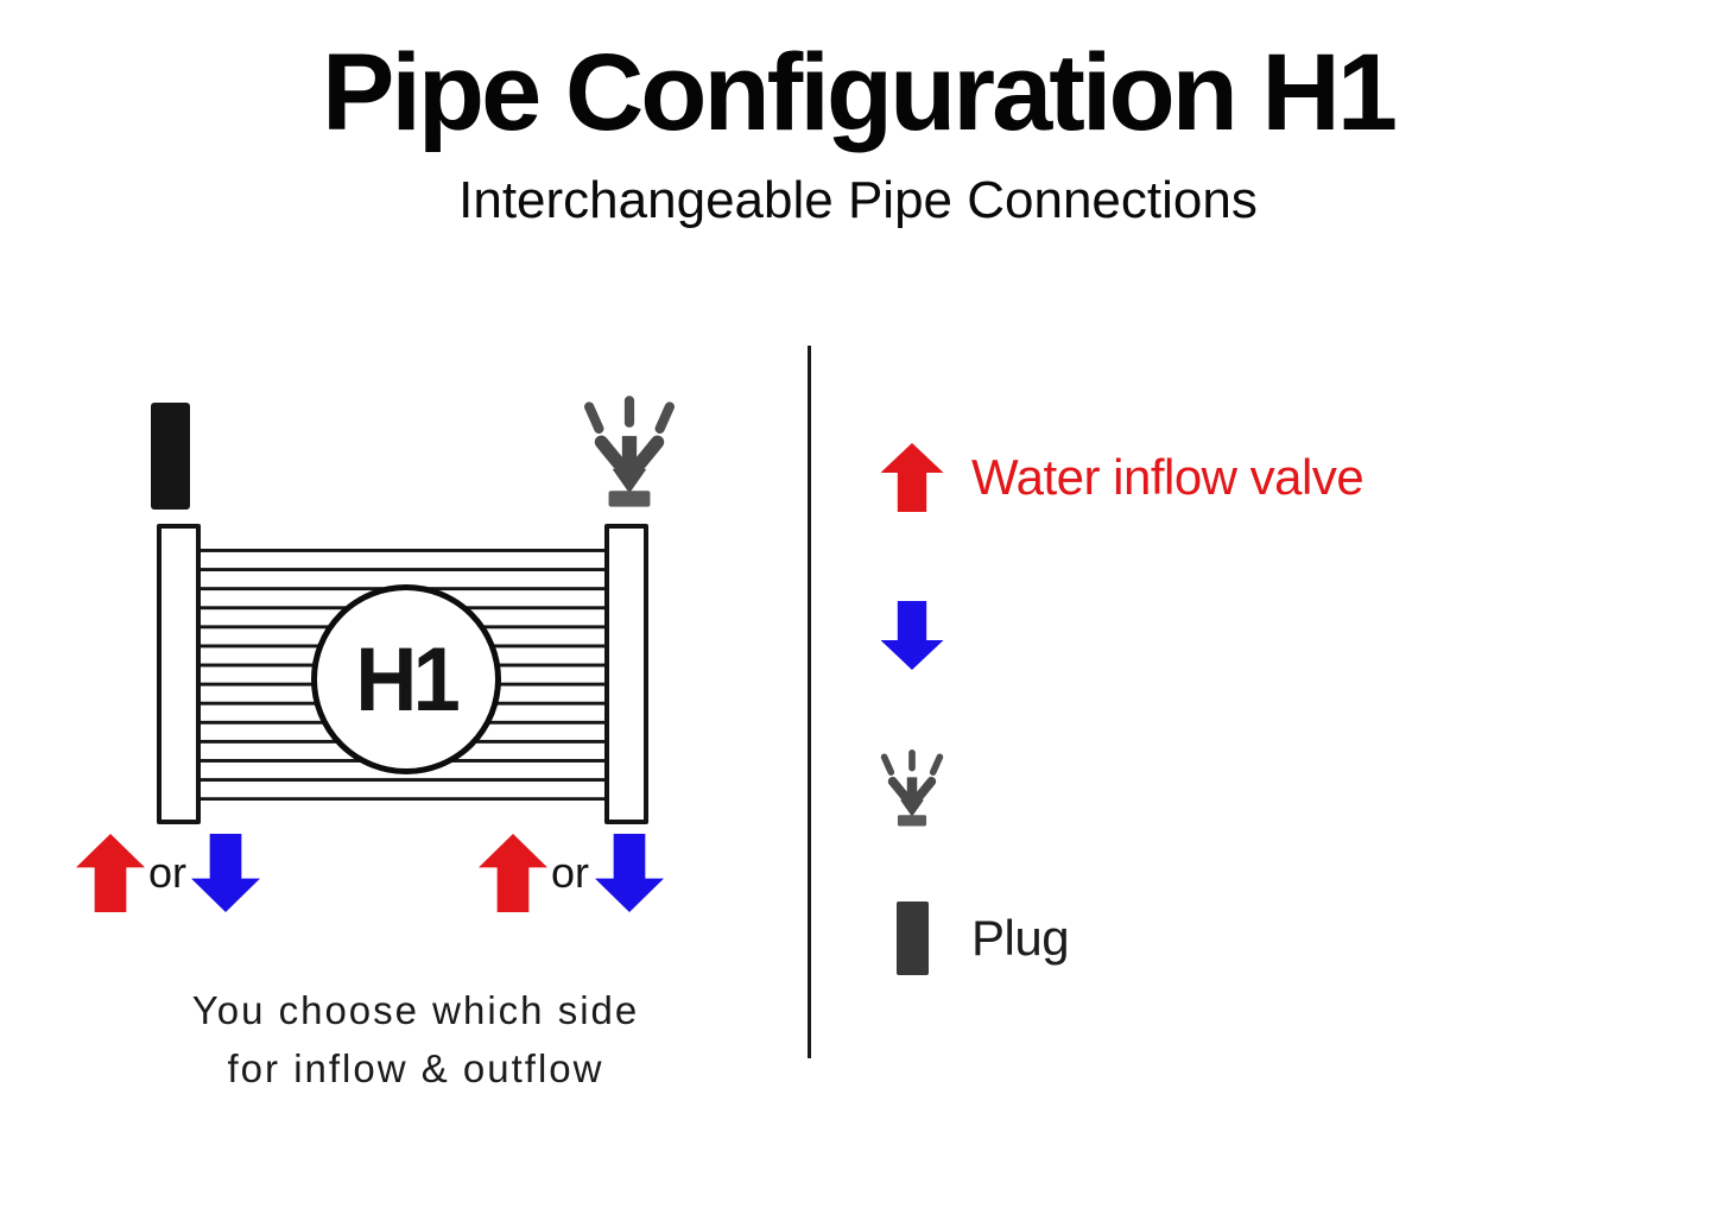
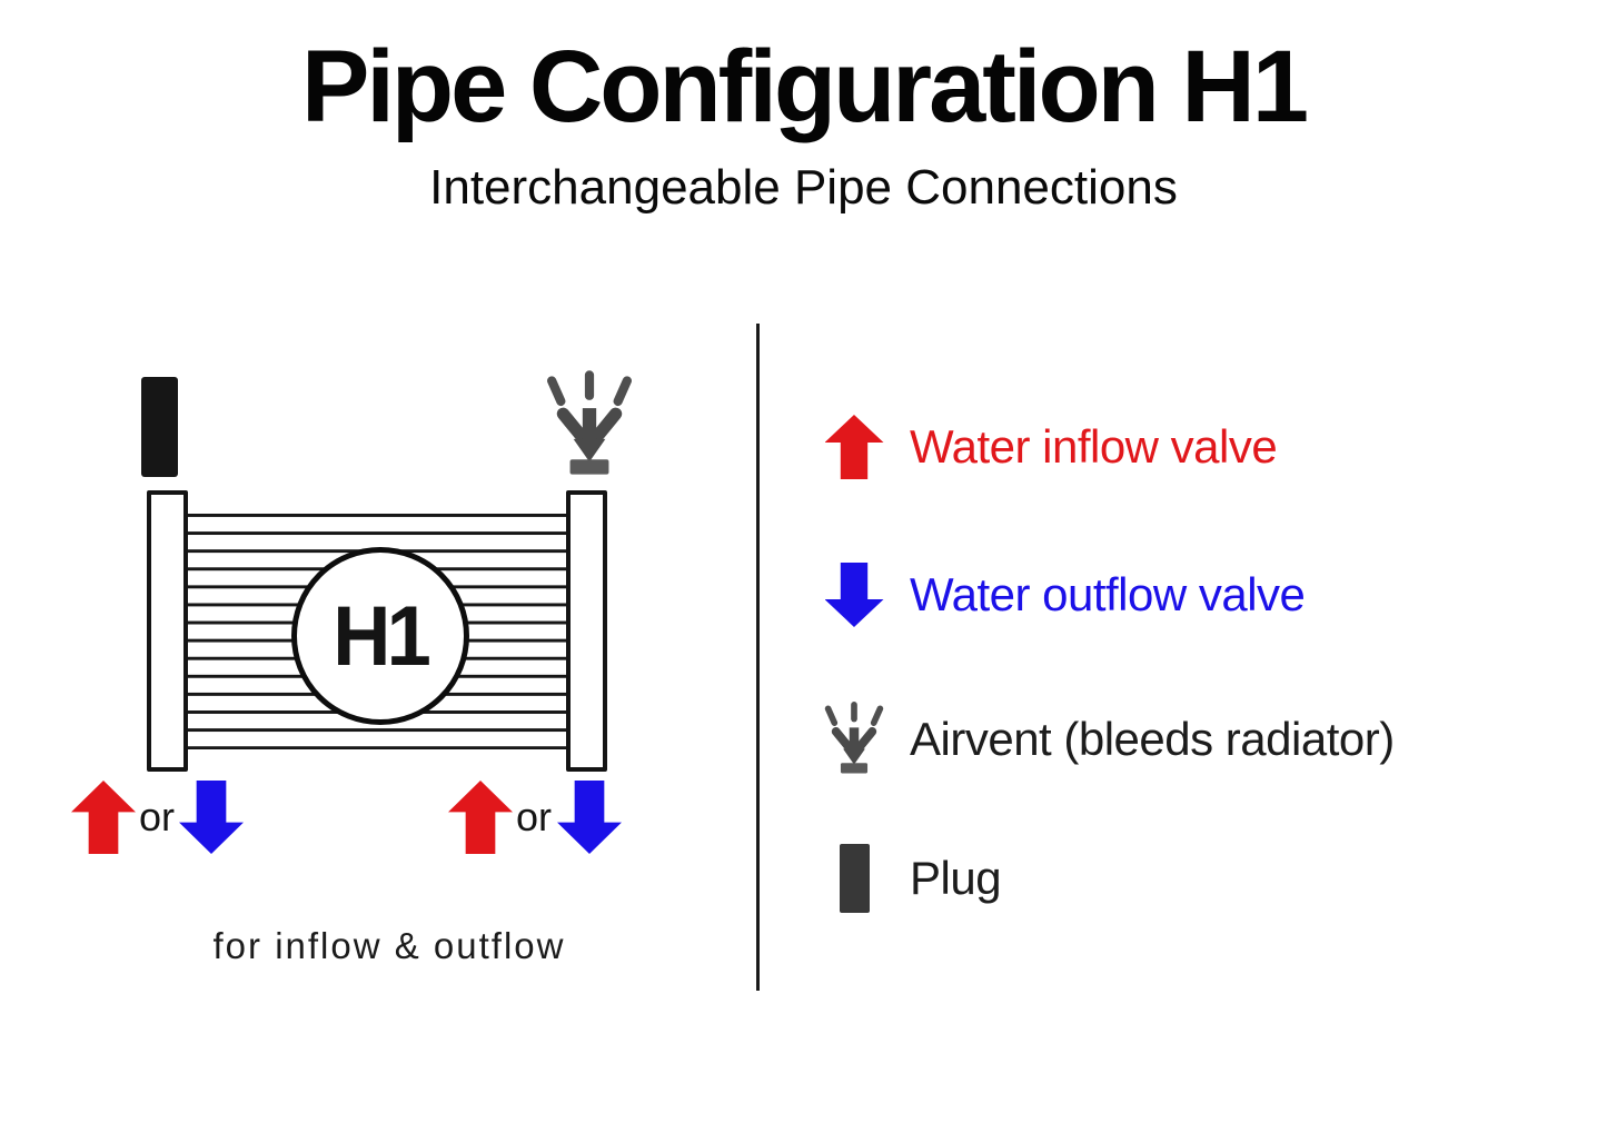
  Pipe Configuration H1
  Interchangeable Pipe Connections
  H1
  or
  or
- You choose which side
  for inflow & outflow
  Water inflow valve
+ Water outflow valve
+ Airvent (bleeds radiator)
  Plug
